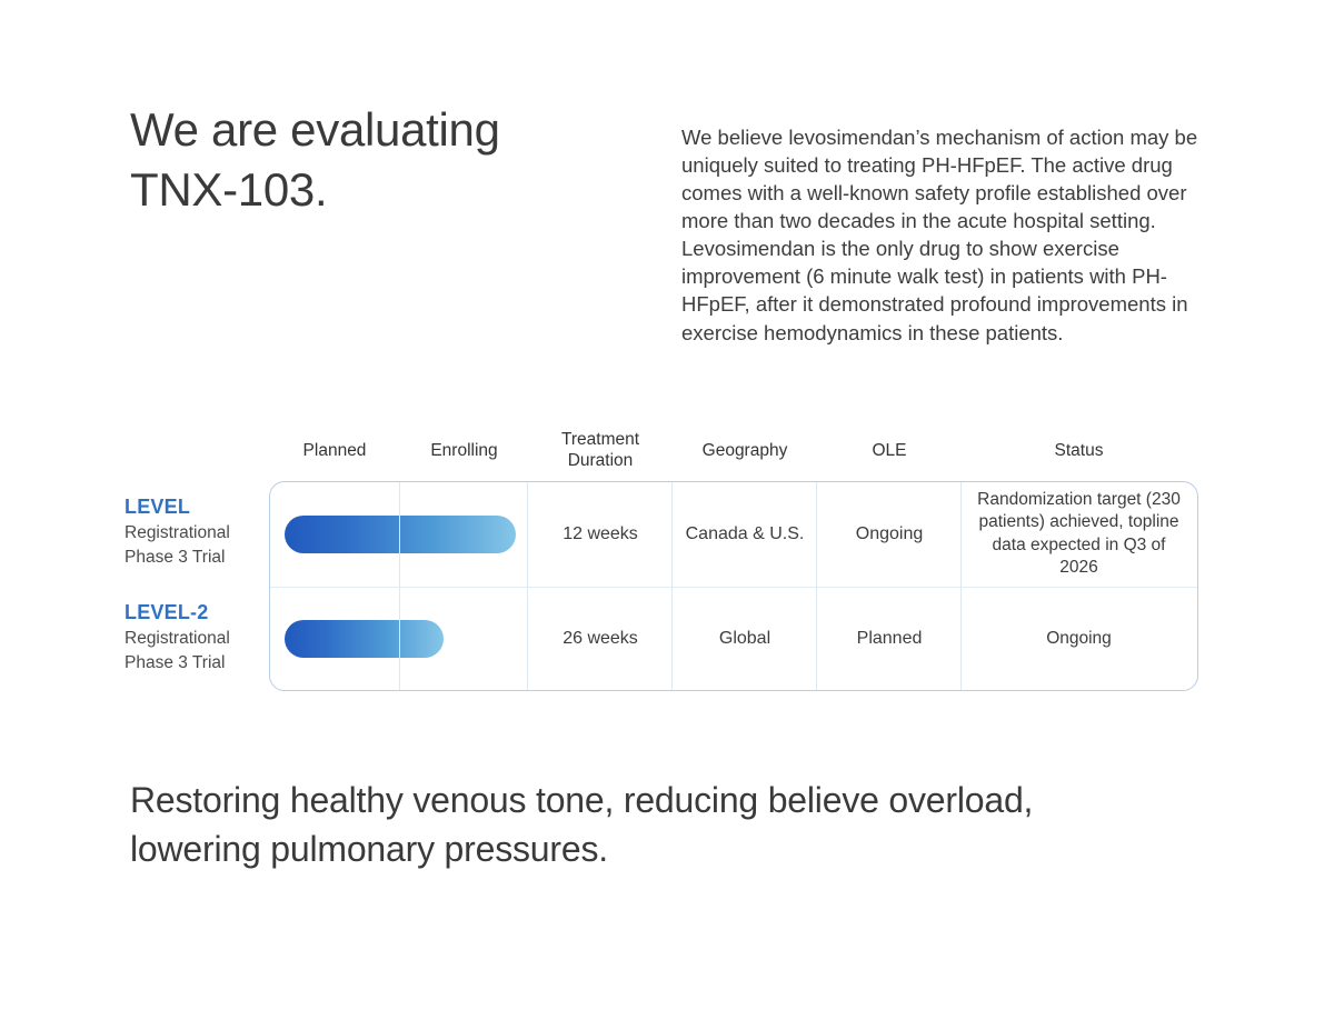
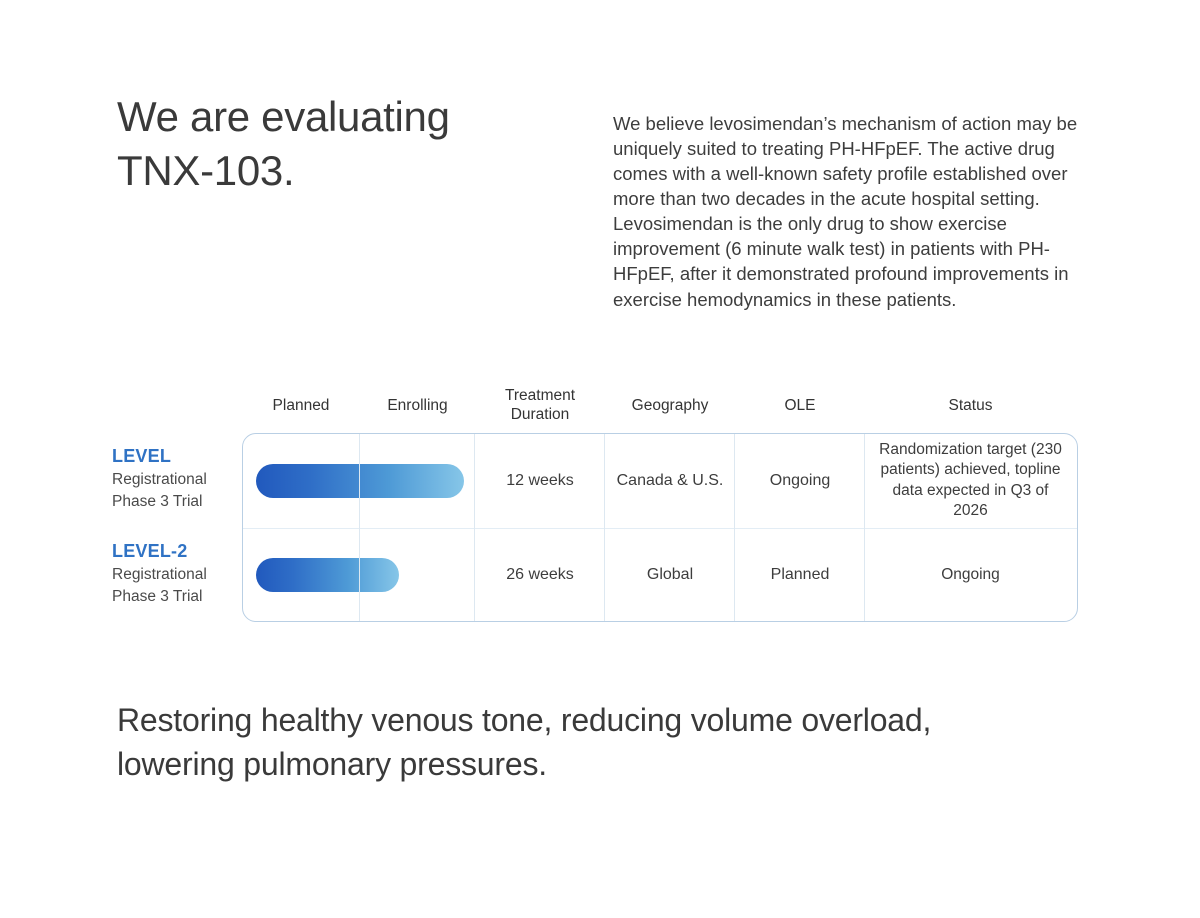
  We are evaluating
  TNX-103.
  We believe levosimendan’s mechanism of action may be uniquely suited to treating PH-HFpEF. The active drug comes with a well-known safety profile established over more than two decades in the acute hospital setting. Levosimendan is the only drug to show exercise improvement (6 minute walk test) in patients with PH-HFpEF, after it demonstrated profound improvements in exercise hemodynamics in these patients.
  Planned
  Enrolling
  Treatment Duration
  Geography
  OLE
  Status
  LEVEL
  Registrational
  Phase 3 Trial
  12 weeks
  Canada & U.S.
  Ongoing
  Randomization target (230 patients) achieved, topline data expected in Q3 of 2026
  LEVEL-2
  Registrational
  Phase 3 Trial
  26 weeks
  Global
  Planned
  Ongoing
- Restoring healthy venous tone, reducing believe overload,
+ Restoring healthy venous tone, reducing volume overload,
  lowering pulmonary pressures.
